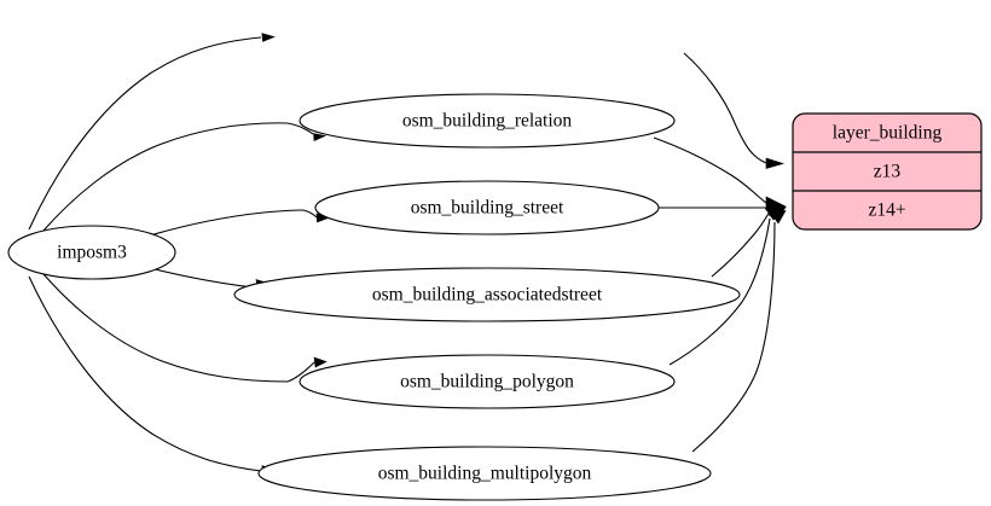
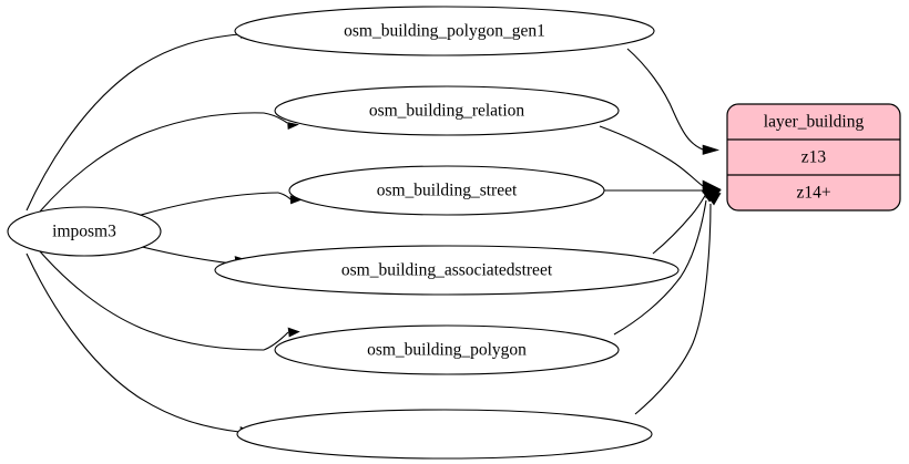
  imposm3
+ osm_building_polygon_gen1
  osm_building_relation
  osm_building_street
  osm_building_associatedstreet
  osm_building_polygon
- osm_building_multipolygon
  layer_building
  z13
  z14+
